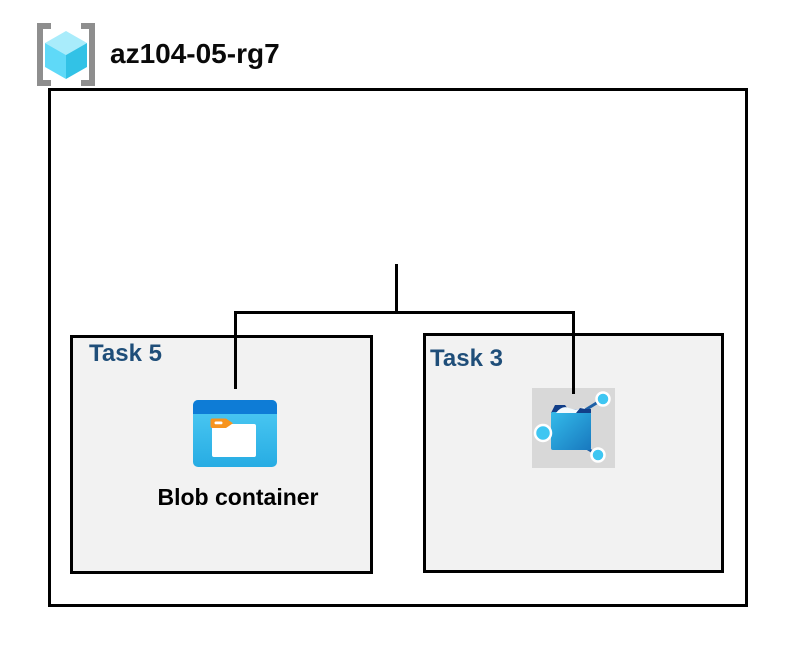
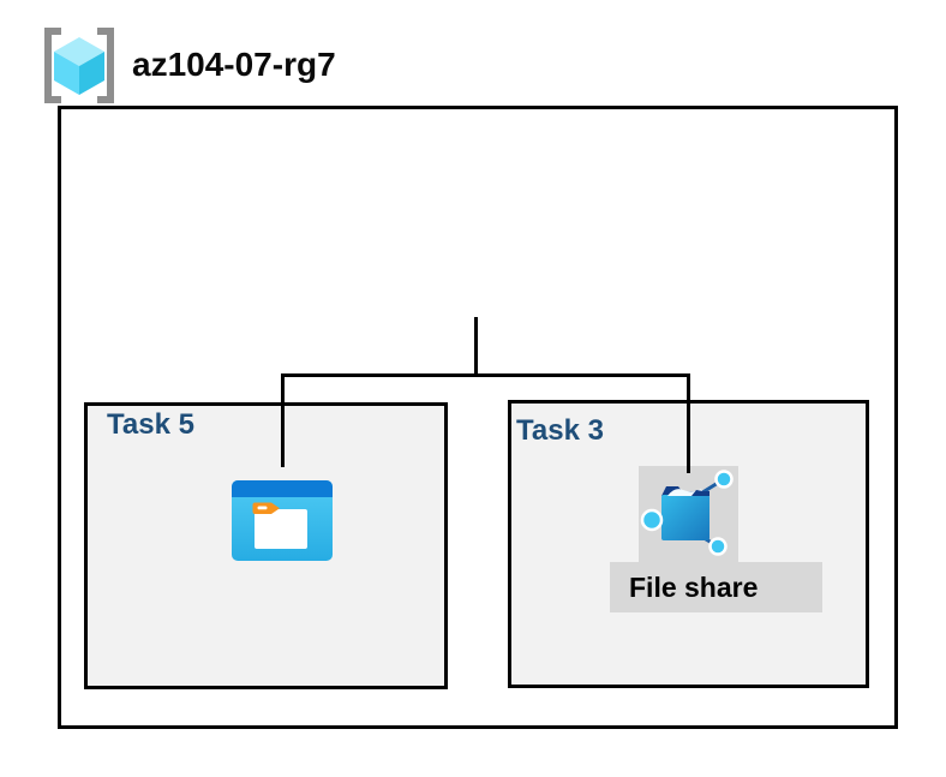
- az104-05-rg7
+ az104-07-rg7
  Task 5
- Blob container
  Task 3
+ File share
